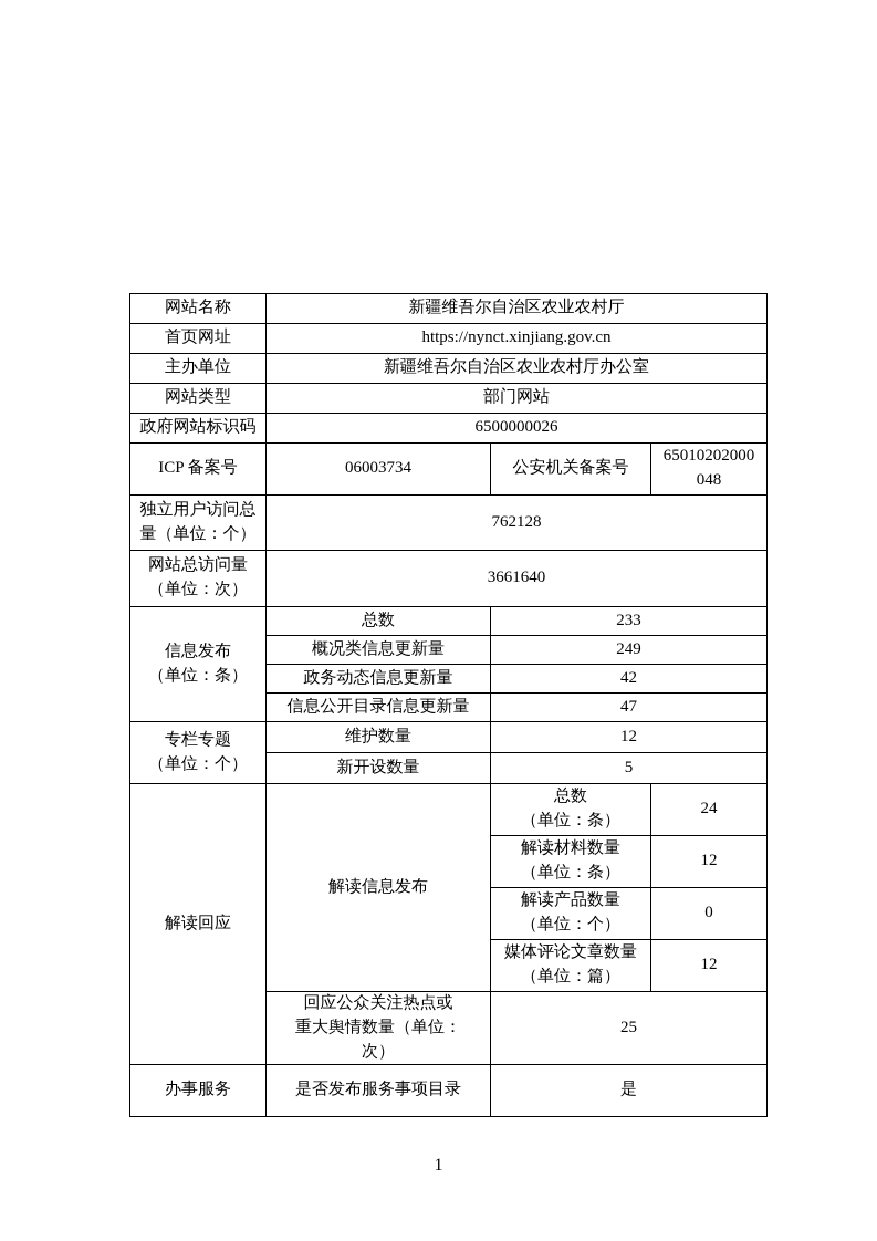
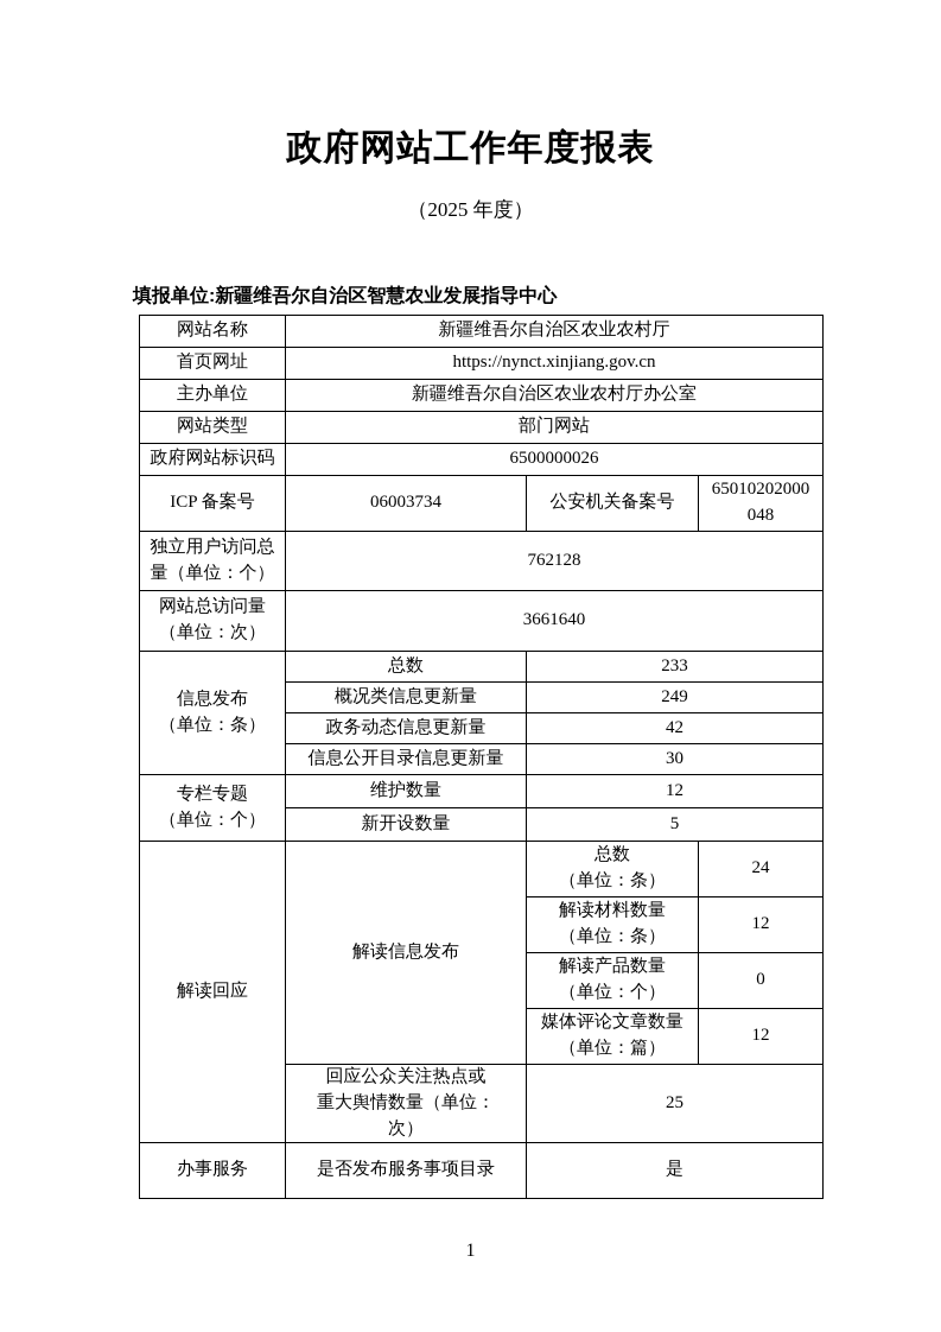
+ 政府网站工作年度报表
+ （2025 年度）
+ 填报单位:新疆维吾尔自治区智慧农业发展指导中心
  网站名称	新疆维吾尔自治区农业农村厅
  首页网址	https://nynct.xinjiang.gov.cn
  主办单位	新疆维吾尔自治区农业农村厅办公室
  网站类型	部门网站
  政府网站标识码	6500000026
  ICP 备案号	06003734	公安机关备案号	65010202000 048
  独立用户访问总 量（单位：个）	762128
  网站总访问量 （单位：次）	3661640
  信息发布 （单位：条）	总数	233
  概况类信息更新量	249
  政务动态信息更新量	42
- 信息公开目录信息更新量	47
+ 信息公开目录信息更新量	30
  专栏专题 （单位：个）	维护数量	12
  新开设数量	5
  解读回应	解读信息发布	总数 （单位：条）	24
  解读材料数量 （单位：条）	12
  解读产品数量 （单位：个）	0
  媒体评论文章数量 （单位：篇）	12
  回应公众关注热点或 重大舆情数量（单位： 次）	25
  办事服务	是否发布服务事项目录	是
  1
